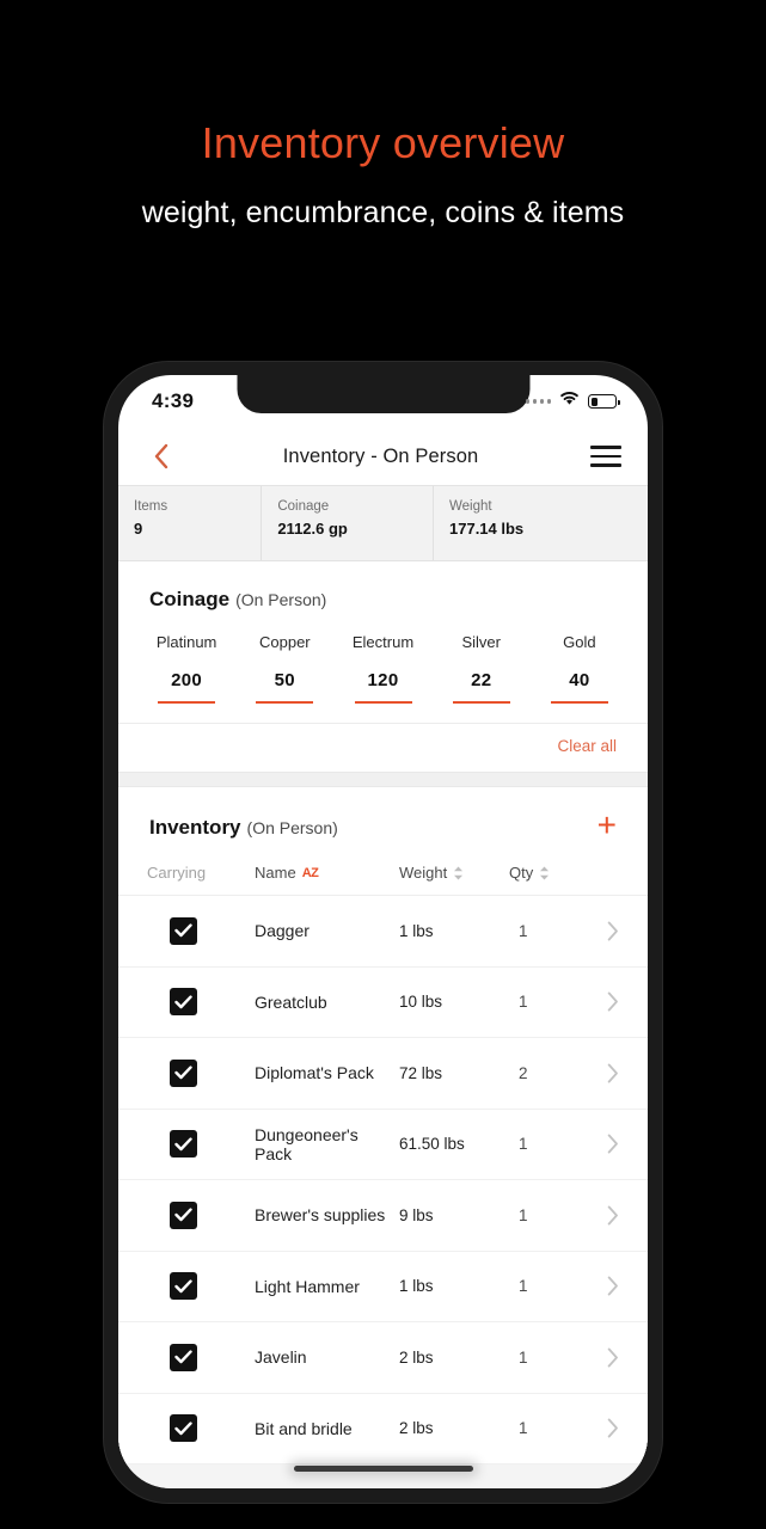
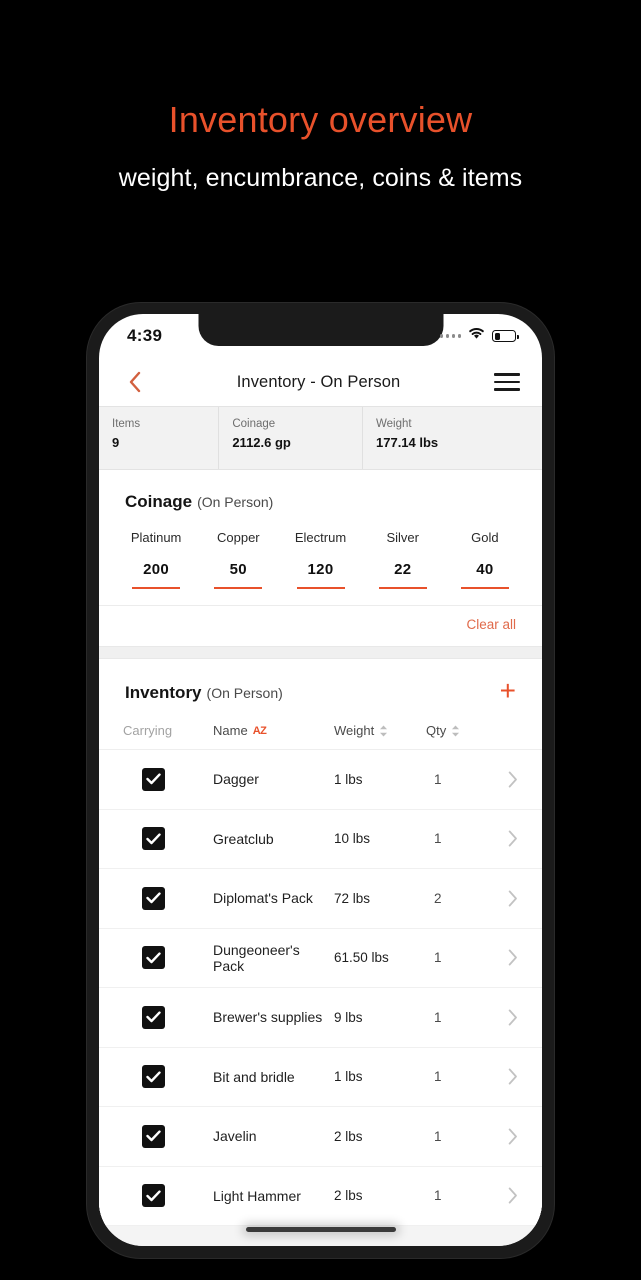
  Inventory overview
  weight, encumbrance, coins & items
  4:39
  Inventory - On Person
  Items
  9
  Coinage
  2112.6 gp
  Weight
  177.14 lbs
  Coinage
  (On Person)
  Platinum
  Copper
  Electrum
  Silver
  Gold
  200
  50
  120
  22
  40
  Clear all
  Inventory
  (On Person)
  +
  Carrying
  Name
  AZ
  Weight
  Qty
  Dagger
  1 lbs
  1
  Greatclub
  10 lbs
  1
  Diplomat's Pack
  72 lbs
  2
  Dungeoneer's Pack
  61.50 lbs
  1
  Brewer's supplies
  9 lbs
  1
- Light Hammer
+ Bit and bridle
  1 lbs
  1
  Javelin
  2 lbs
  1
- Bit and bridle
+ Light Hammer
  2 lbs
  1
